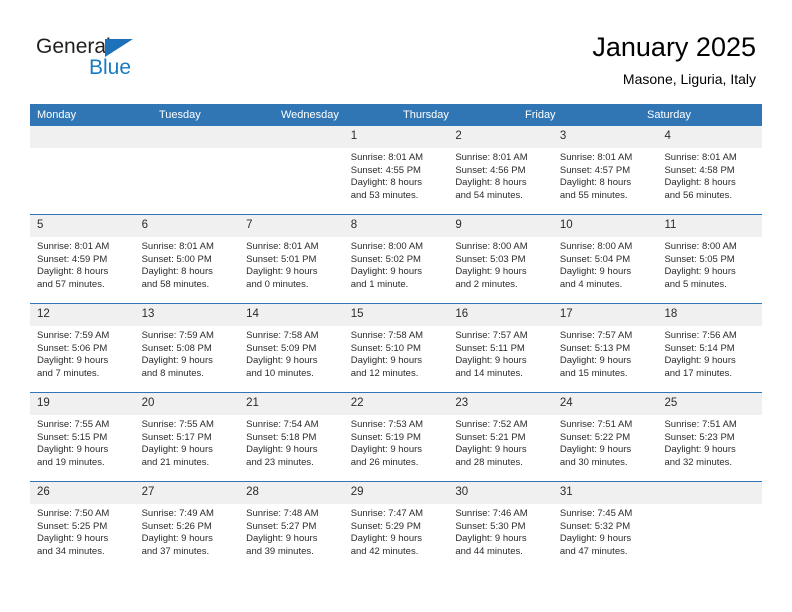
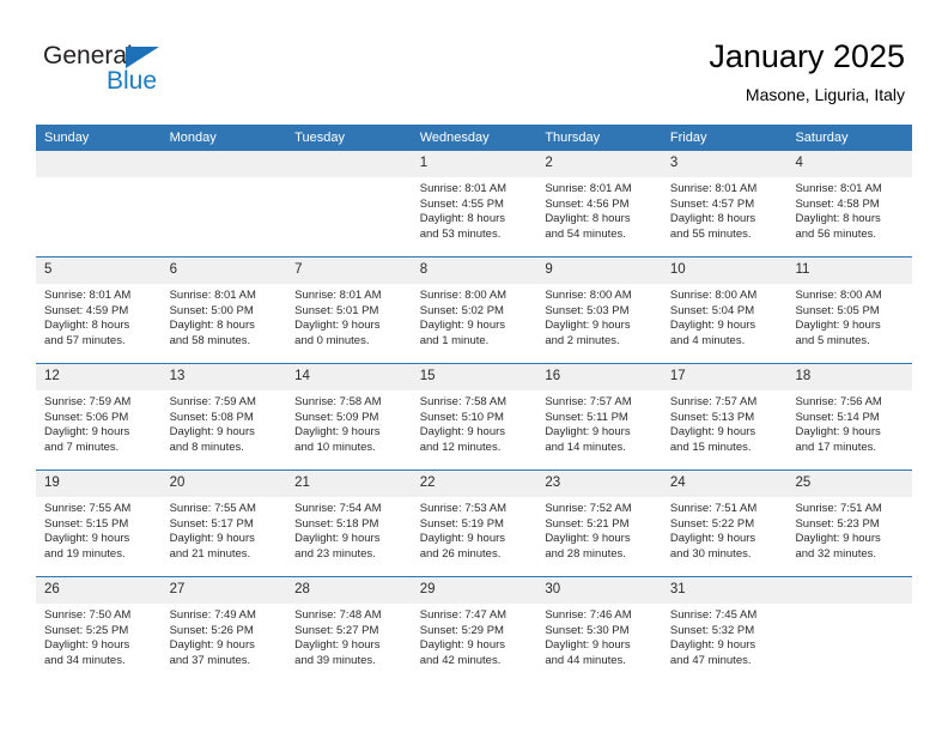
  General
  Blue
  January 2025
  Masone, Liguria, Italy
+ Sunday
  Monday
  Tuesday
  Wednesday
  Thursday
  Friday
  Saturday
  1
  Sunrise: 8:01 AM
  Sunset: 4:55 PM
  Daylight: 8 hours
  and 53 minutes.
  2
  Sunrise: 8:01 AM
  Sunset: 4:56 PM
  Daylight: 8 hours
  and 54 minutes.
  3
  Sunrise: 8:01 AM
  Sunset: 4:57 PM
  Daylight: 8 hours
  and 55 minutes.
  4
  Sunrise: 8:01 AM
  Sunset: 4:58 PM
  Daylight: 8 hours
  and 56 minutes.
  5
  Sunrise: 8:01 AM
  Sunset: 4:59 PM
  Daylight: 8 hours
  and 57 minutes.
  6
  Sunrise: 8:01 AM
  Sunset: 5:00 PM
  Daylight: 8 hours
  and 58 minutes.
  7
  Sunrise: 8:01 AM
  Sunset: 5:01 PM
  Daylight: 9 hours
  and 0 minutes.
  8
  Sunrise: 8:00 AM
  Sunset: 5:02 PM
  Daylight: 9 hours
  and 1 minute.
  9
  Sunrise: 8:00 AM
  Sunset: 5:03 PM
  Daylight: 9 hours
  and 2 minutes.
  10
  Sunrise: 8:00 AM
  Sunset: 5:04 PM
  Daylight: 9 hours
  and 4 minutes.
  11
  Sunrise: 8:00 AM
  Sunset: 5:05 PM
  Daylight: 9 hours
  and 5 minutes.
  12
  Sunrise: 7:59 AM
  Sunset: 5:06 PM
  Daylight: 9 hours
  and 7 minutes.
  13
  Sunrise: 7:59 AM
  Sunset: 5:08 PM
  Daylight: 9 hours
  and 8 minutes.
  14
  Sunrise: 7:58 AM
  Sunset: 5:09 PM
  Daylight: 9 hours
  and 10 minutes.
  15
  Sunrise: 7:58 AM
  Sunset: 5:10 PM
  Daylight: 9 hours
  and 12 minutes.
  16
  Sunrise: 7:57 AM
  Sunset: 5:11 PM
  Daylight: 9 hours
  and 14 minutes.
  17
  Sunrise: 7:57 AM
  Sunset: 5:13 PM
  Daylight: 9 hours
  and 15 minutes.
  18
  Sunrise: 7:56 AM
  Sunset: 5:14 PM
  Daylight: 9 hours
  and 17 minutes.
  19
  Sunrise: 7:55 AM
  Sunset: 5:15 PM
  Daylight: 9 hours
  and 19 minutes.
  20
  Sunrise: 7:55 AM
  Sunset: 5:17 PM
  Daylight: 9 hours
  and 21 minutes.
  21
  Sunrise: 7:54 AM
  Sunset: 5:18 PM
  Daylight: 9 hours
  and 23 minutes.
  22
  Sunrise: 7:53 AM
  Sunset: 5:19 PM
  Daylight: 9 hours
  and 26 minutes.
  23
  Sunrise: 7:52 AM
  Sunset: 5:21 PM
  Daylight: 9 hours
  and 28 minutes.
  24
  Sunrise: 7:51 AM
  Sunset: 5:22 PM
  Daylight: 9 hours
  and 30 minutes.
  25
  Sunrise: 7:51 AM
  Sunset: 5:23 PM
  Daylight: 9 hours
  and 32 minutes.
  26
  Sunrise: 7:50 AM
  Sunset: 5:25 PM
  Daylight: 9 hours
  and 34 minutes.
  27
  Sunrise: 7:49 AM
  Sunset: 5:26 PM
  Daylight: 9 hours
  and 37 minutes.
  28
  Sunrise: 7:48 AM
  Sunset: 5:27 PM
  Daylight: 9 hours
  and 39 minutes.
  29
  Sunrise: 7:47 AM
  Sunset: 5:29 PM
  Daylight: 9 hours
  and 42 minutes.
  30
  Sunrise: 7:46 AM
  Sunset: 5:30 PM
  Daylight: 9 hours
  and 44 minutes.
  31
  Sunrise: 7:45 AM
  Sunset: 5:32 PM
  Daylight: 9 hours
  and 47 minutes.
